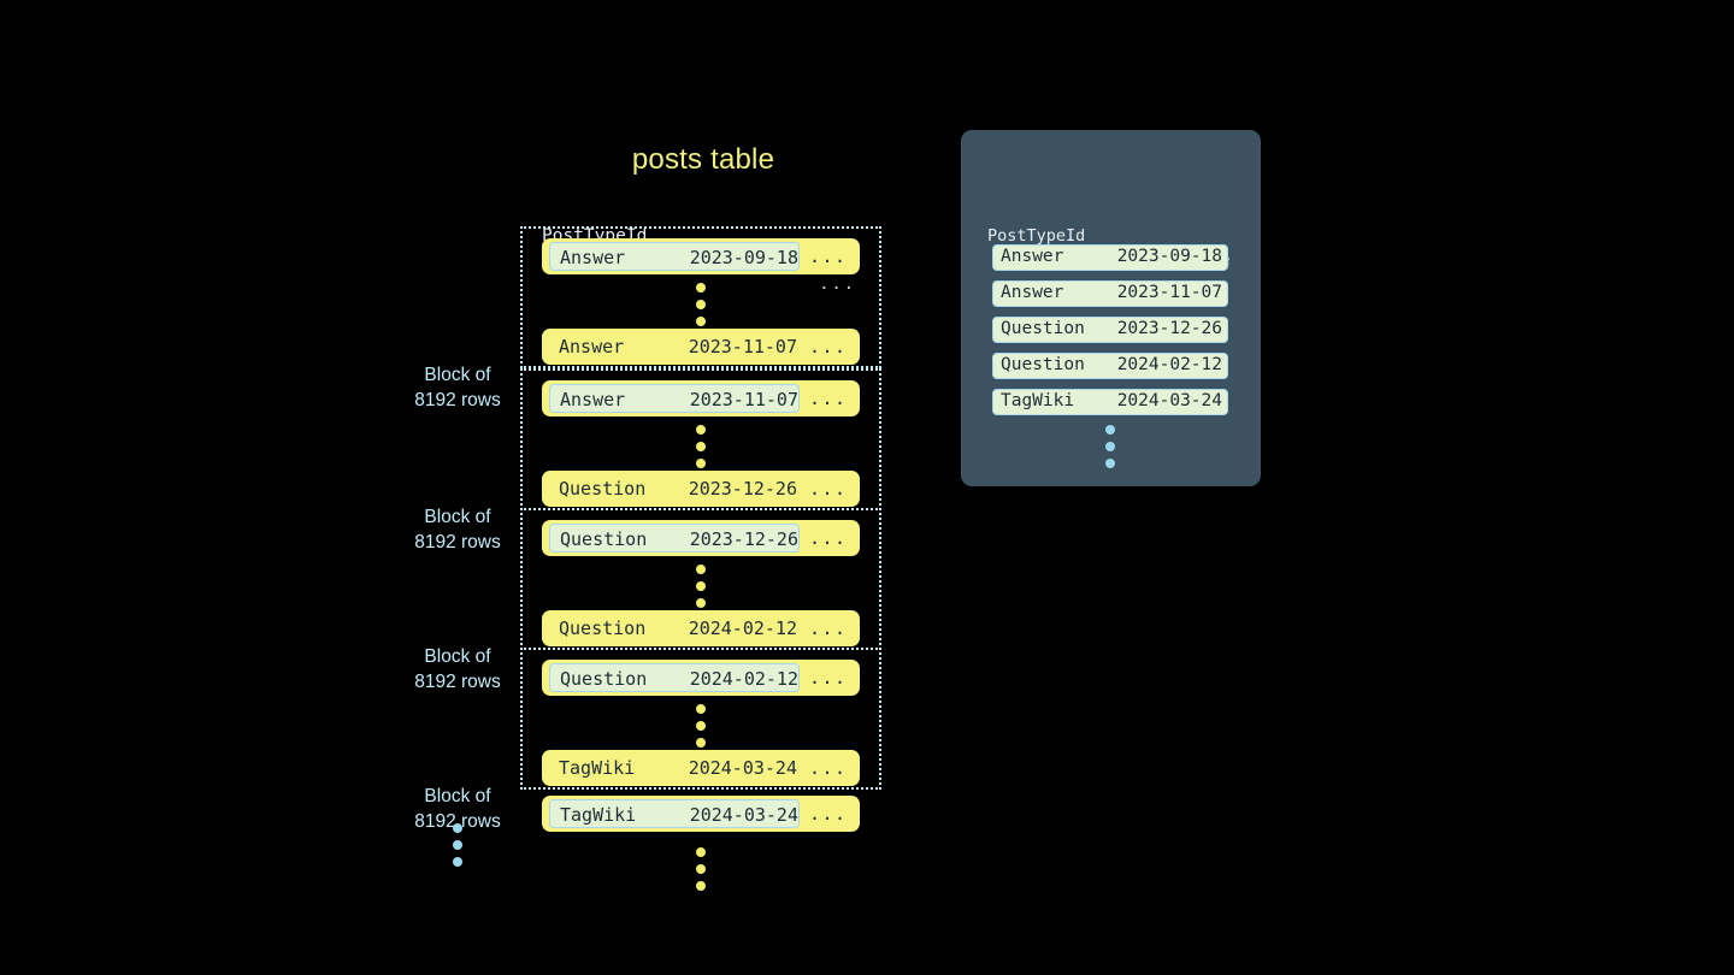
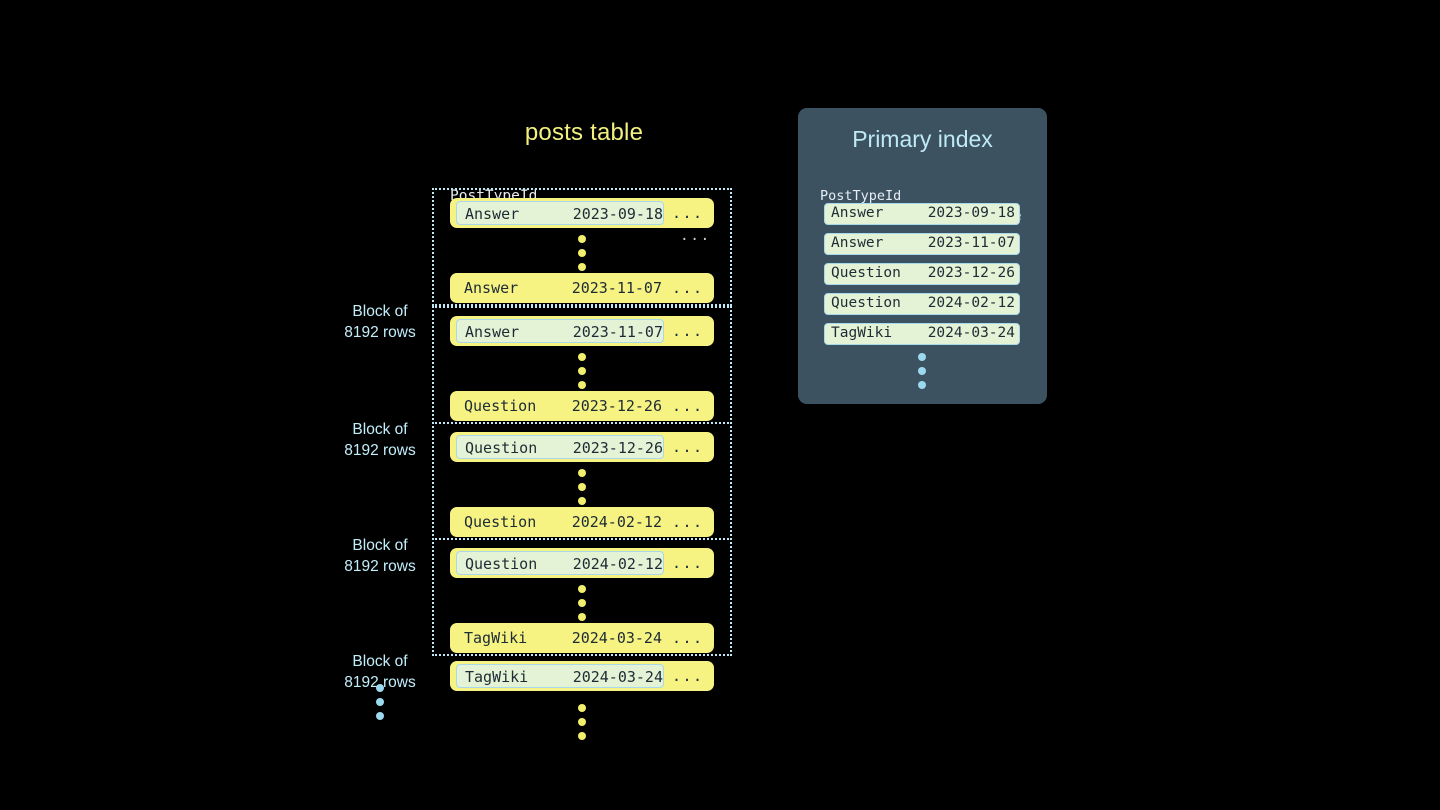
  posts table
  PostTypeId
  ...
  Block of
  8192 rows
  Answer
  2023-09-18
  ...
  Answer
  2023-11-07
  ...
  Block of
  8192 rows
  Answer
  2023-11-07
  ...
  Question
  2023-12-26
  ...
  Block of
  8192 rows
  Question
  2023-12-26
  ...
  Question
  2024-02-12
  ...
  Block of
  8192 rows
  Question
  2024-02-12
  ...
  TagWiki
  2024-03-24
  ...
  TagWiki
  2024-03-24
  ...
+ Primary index
  PostTypeId
  Answer
  2023-09-18
  Answer
  2023-11-07
  Question
  2023-12-26
  Question
  2024-02-12
  TagWiki
  2024-03-24
